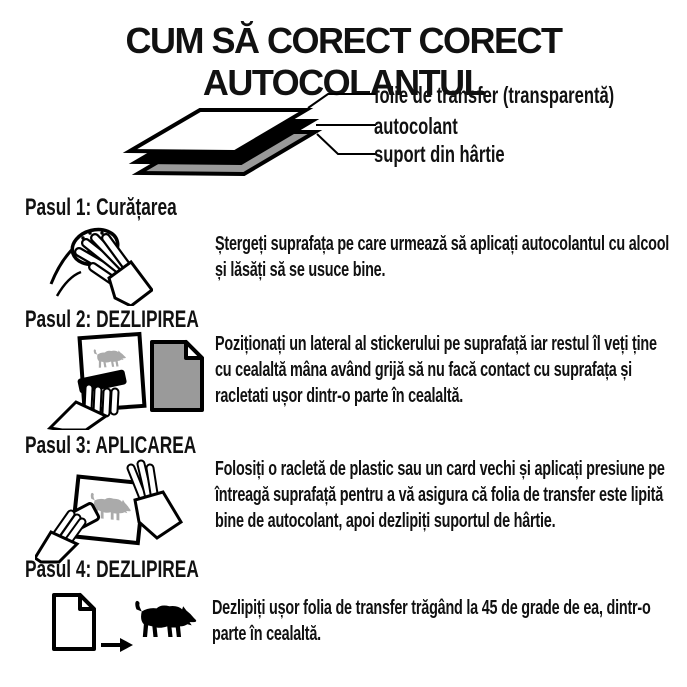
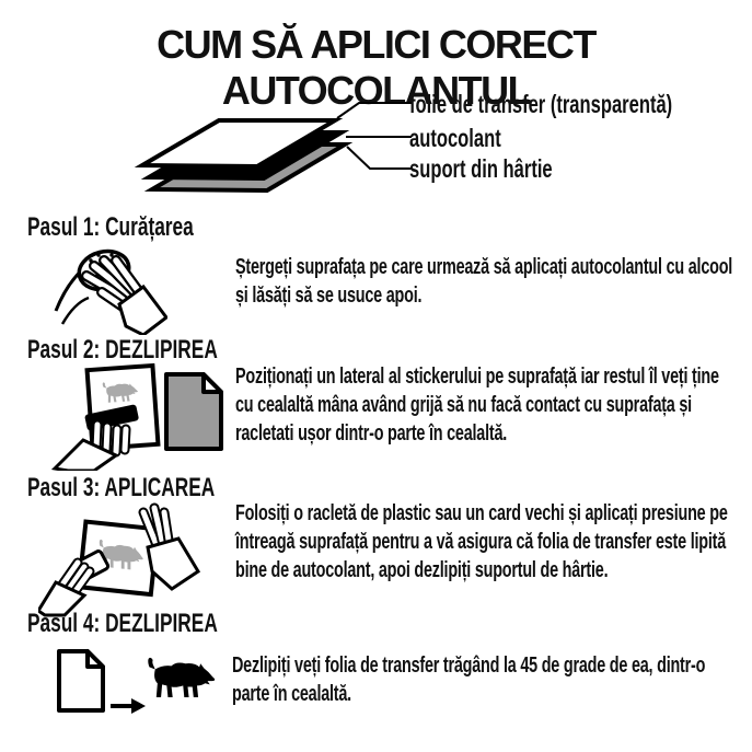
- CUM SĂ CORECT CORECT AUTOCOLANTUL
+ CUM SĂ APLICI CORECT AUTOCOLANTUL
  folie de transfer (transparentă)
  autocolant
  suport din hârtie
  Pasul 1: Curățarea
- Ștergeți suprafața pe care urmează să aplicați autocolantul cu alcool și lăsăți să se usuce bine.
+ Ștergeți suprafața pe care urmează să aplicați autocolantul cu alcool și lăsăți să se usuce apoi.
  Pasul 2: DEZLIPIREA
  Poziționați un lateral al stickerului pe suprafață iar restul îl veți ține cu cealaltă mâna având grijă să nu facă contact cu suprafața și racletati ușor dintr-o parte în cealaltă.
  Pasul 3: APLICAREA
  Folosiți o racletă de plastic sau un card vechi și aplicați presiune pe întreagă suprafață pentru a vă asigura că folia de transfer este lipită bine de autocolant, apoi dezlipiți suportul de hârtie.
  Pasul 4: DEZLIPIREA
- Dezlipiți ușor folia de transfer trăgând la 45 de grade de ea, dintr-o parte în cealaltă.
+ Dezlipiți veți folia de transfer trăgând la 45 de grade de ea, dintr-o parte în cealaltă.
